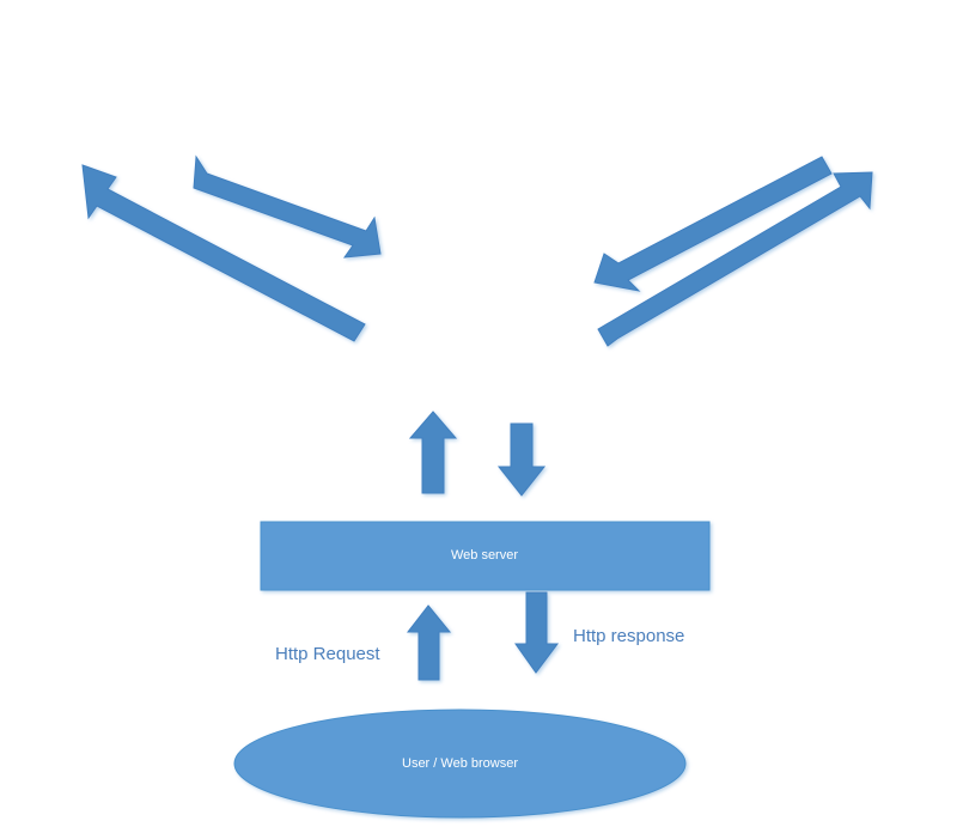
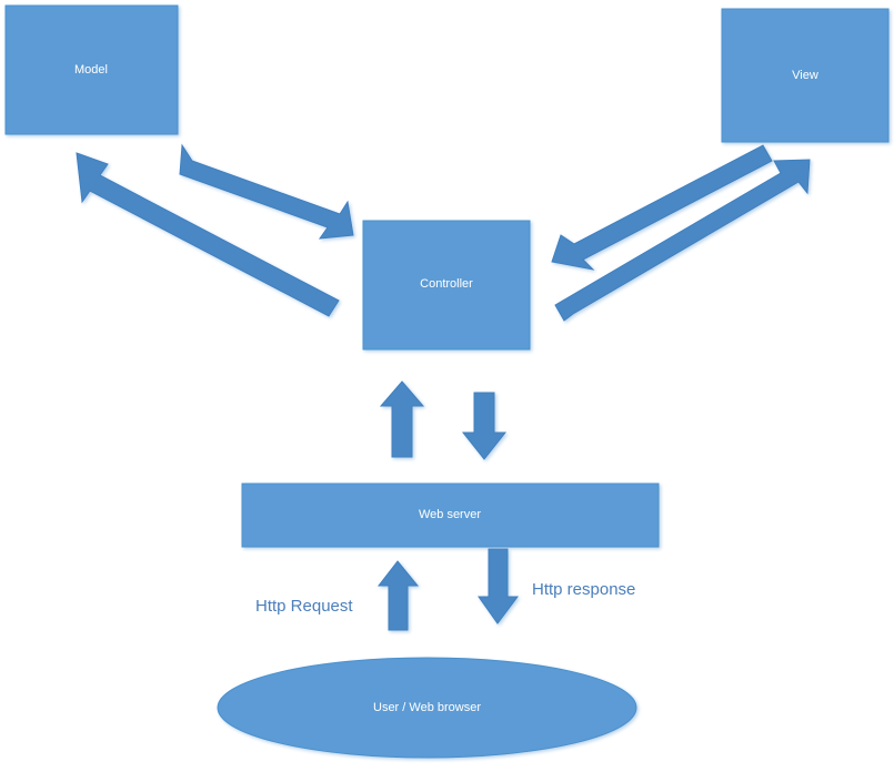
+ Model
+ View
+ Controller
  Web server
  User / Web browser
  Http Request
  Http response
